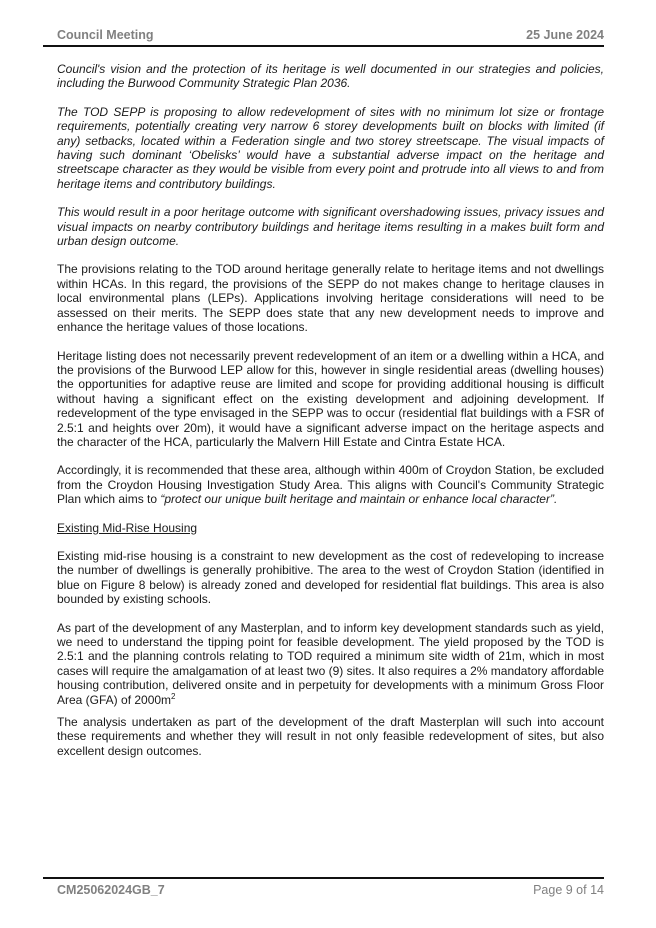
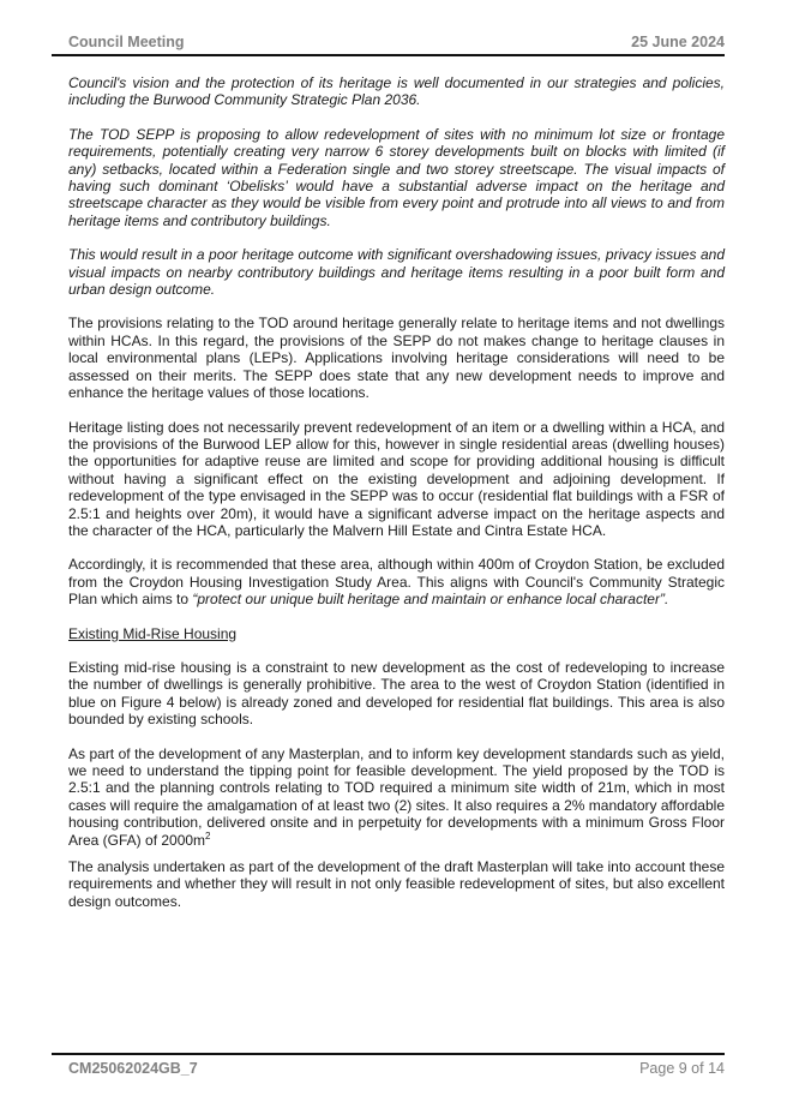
  Council Meeting
  25 June 2024
  Council's vision and the protection of its heritage is well documented in our strategies and policies, including the Burwood Community Strategic Plan 2036.
  The TOD SEPP is proposing to allow redevelopment of sites with no minimum lot size or frontage requirements, potentially creating very narrow 6 storey developments built on blocks with limited (if any) setbacks, located within a Federation single and two storey streetscape. The visual impacts of having such dominant ‘Obelisks’ would have a substantial adverse impact on the heritage and streetscape character as they would be visible from every point and protrude into all views to and from heritage items and contributory buildings.
- This would result in a poor heritage outcome with significant overshadowing issues, privacy issues and visual impacts on nearby contributory buildings and heritage items resulting in a makes built form and urban design outcome.
+ This would result in a poor heritage outcome with significant overshadowing issues, privacy issues and visual impacts on nearby contributory buildings and heritage items resulting in a poor built form and urban design outcome.
  The provisions relating to the TOD around heritage generally relate to heritage items and not dwellings within HCAs. In this regard, the provisions of the SEPP do not makes change to heritage clauses in local environmental plans (LEPs). Applications involving heritage considerations will need to be assessed on their merits. The SEPP does state that any new development needs to improve and enhance the heritage values of those locations.
  Heritage listing does not necessarily prevent redevelopment of an item or a dwelling within a HCA, and the provisions of the Burwood LEP allow for this, however in single residential areas (dwelling houses) the opportunities for adaptive reuse are limited and scope for providing additional housing is difficult without having a significant effect on the existing development and adjoining development. If redevelopment of the type envisaged in the SEPP was to occur (residential flat buildings with a FSR of 2.5:1 and heights over 20m), it would have a significant adverse impact on the heritage aspects and the character of the HCA, particularly the Malvern Hill Estate and Cintra Estate HCA.
  Accordingly, it is recommended that these area, although within 400m of Croydon Station, be excluded from the Croydon Housing Investigation Study Area. This aligns with Council's Community Strategic Plan which aims to “protect our unique built heritage and maintain or enhance local character”.
  Existing Mid-Rise Housing
- Existing mid-rise housing is a constraint to new development as the cost of redeveloping to increase the number of dwellings is generally prohibitive. The area to the west of Croydon Station (identified in blue on Figure 8 below) is already zoned and developed for residential flat buildings. This area is also bounded by existing schools.
+ Existing mid-rise housing is a constraint to new development as the cost of redeveloping to increase the number of dwellings is generally prohibitive. The area to the west of Croydon Station (identified in blue on Figure 4 below) is already zoned and developed for residential flat buildings. This area is also bounded by existing schools.
- As part of the development of any Masterplan, and to inform key development standards such as yield, we need to understand the tipping point for feasible development. The yield proposed by the TOD is 2.5:1 and the planning controls relating to TOD required a minimum site width of 21m, which in most cases will require the amalgamation of at least two (9) sites. It also requires a 2% mandatory affordable housing contribution, delivered onsite and in perpetuity for developments with a minimum Gross Floor Area (GFA) of 2000m2
+ As part of the development of any Masterplan, and to inform key development standards such as yield, we need to understand the tipping point for feasible development. The yield proposed by the TOD is 2.5:1 and the planning controls relating to TOD required a minimum site width of 21m, which in most cases will require the amalgamation of at least two (2) sites. It also requires a 2% mandatory affordable housing contribution, delivered onsite and in perpetuity for developments with a minimum Gross Floor Area (GFA) of 2000m2
- The analysis undertaken as part of the development of the draft Masterplan will such into account these requirements and whether they will result in not only feasible redevelopment of sites, but also excellent design outcomes.
+ The analysis undertaken as part of the development of the draft Masterplan will take into account these requirements and whether they will result in not only feasible redevelopment of sites, but also excellent design outcomes.
  CM25062024GB_7
  Page 9 of 14
